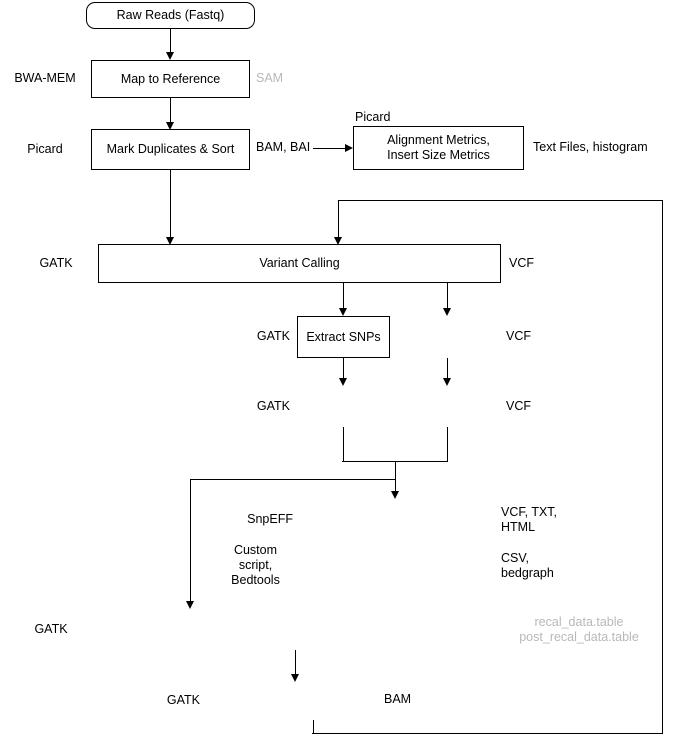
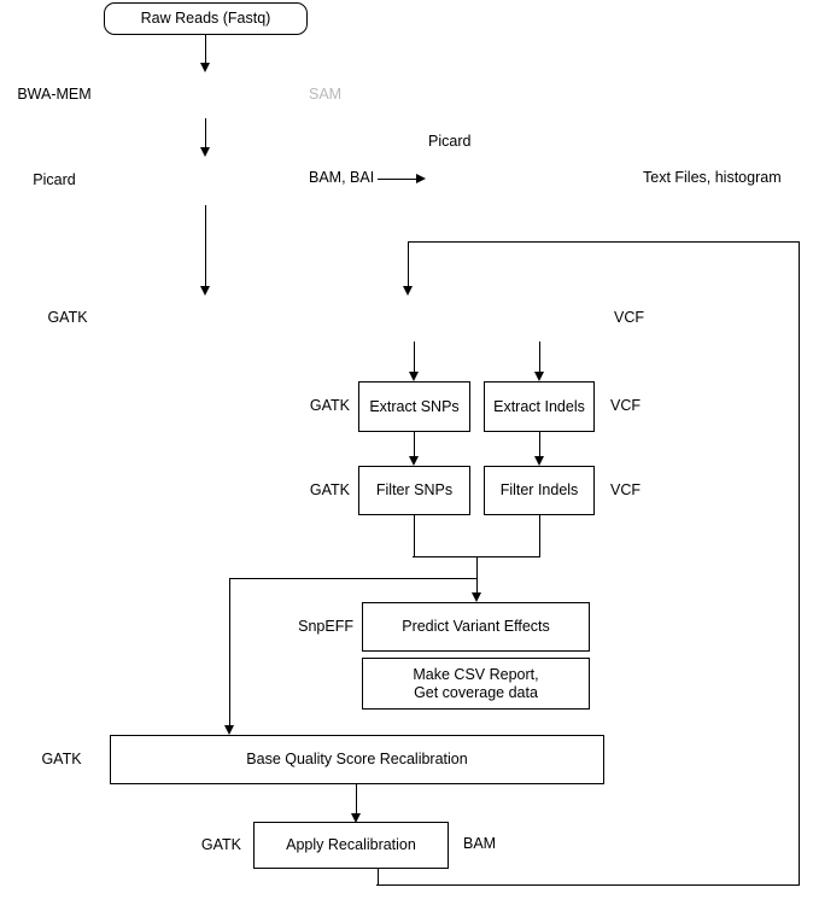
  Raw Reads (Fastq)
- Map to Reference
- Mark Duplicates & Sort
- Alignment Metrics,
- Insert Size Metrics
- Variant Calling
  Extract SNPs
+ Extract Indels
+ Filter SNPs
+ Filter Indels
+ Predict Variant Effects
+ Make CSV Report,
+ Get coverage data
+ Base Quality Score Recalibration
+ Apply Recalibration
  BWA-MEM
  Picard
  Picard
  GATK
  GATK
  GATK
  SnpEFF
- Custom
- script,
- Bedtools
  GATK
  GATK
  SAM
  BAM, BAI
  Text Files, histogram
  VCF
  VCF
  VCF
- VCF, TXT,
- HTML
- CSV,
- bedgraph
- recal_data.table
- post_recal_data.table
  BAM
